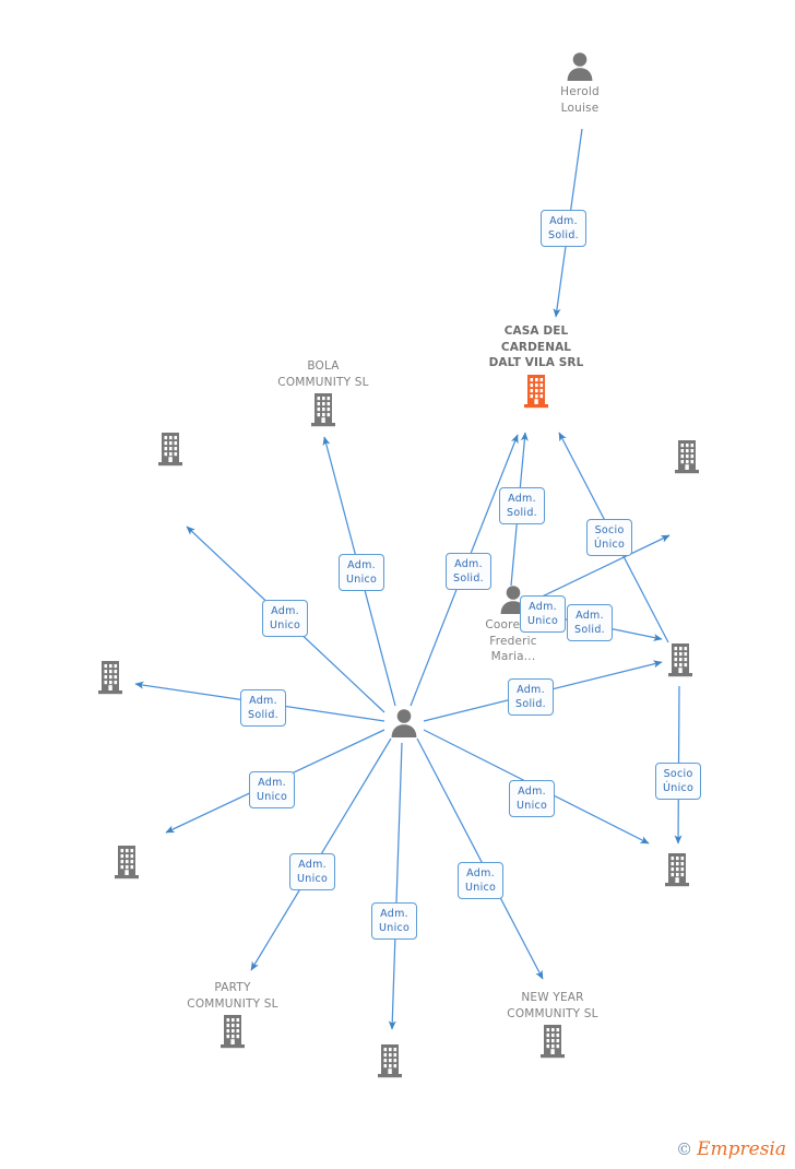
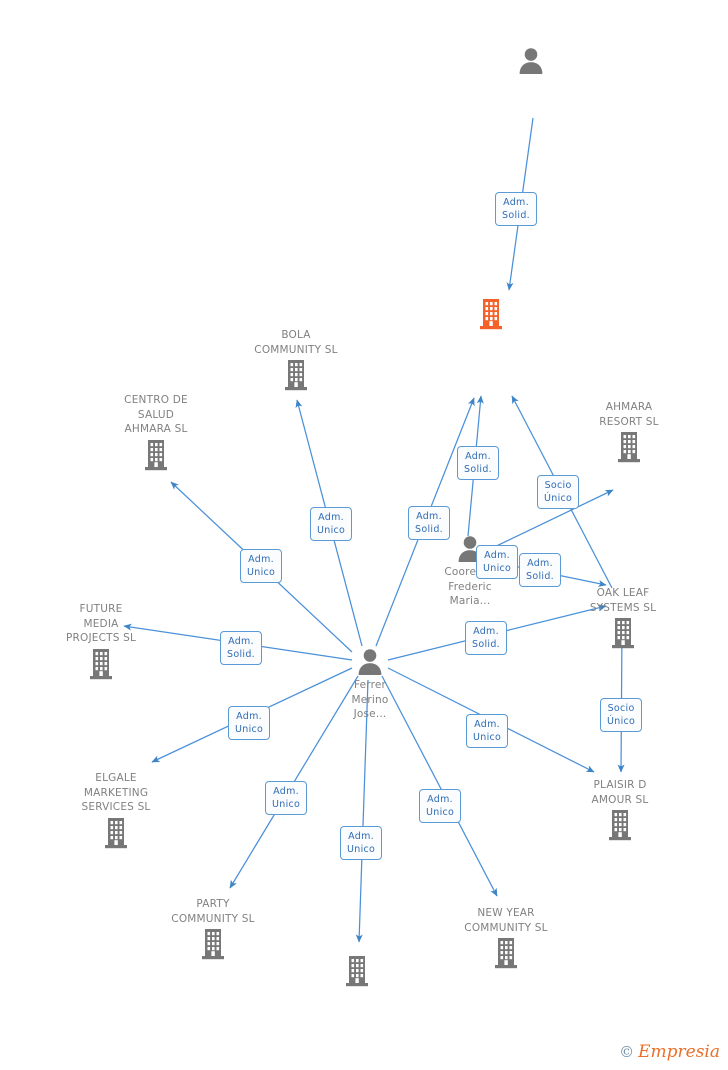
- Herold
- Louise
- CASA DEL
- CARDENAL
- DALT VILA SRL
  BOLA
  COMMUNITY SL
+ CENTRO DE
+ SALUD
+ AHMARA SL
+ AHMARA
+ RESORT SL
  Frederic
  Maria...
+ OAK LEAF
+ SYSTEMS SL
+ FUTURE
+ MEDIA
+ PROJECTS SL
+ Ferrer
+ Merino
+ Jose...
+ PLAISIR D
+ AMOUR SL
+ ELGALE
+ MARKETING
+ SERVICES SL
  PARTY
  COMMUNITY SL
  NEW YEAR
  COMMUNITY SL
  Adm.
  Solid.
  Adm.
  Solid.
  Adm.
  Solid.
  Socio
  Único
  Adm.
  Unico
  Adm.
  Unico
  Adm.
  Solid.
  Adm.
  Unico
  Adm.
  Unico
  Adm.
  Unico
  Adm.
  Unico
  Adm.
  Unico
  Adm.
  Solid.
  Adm.
  Solid.
  Adm.
  Unico
  Socio
  Único
  ©
  Empresia
